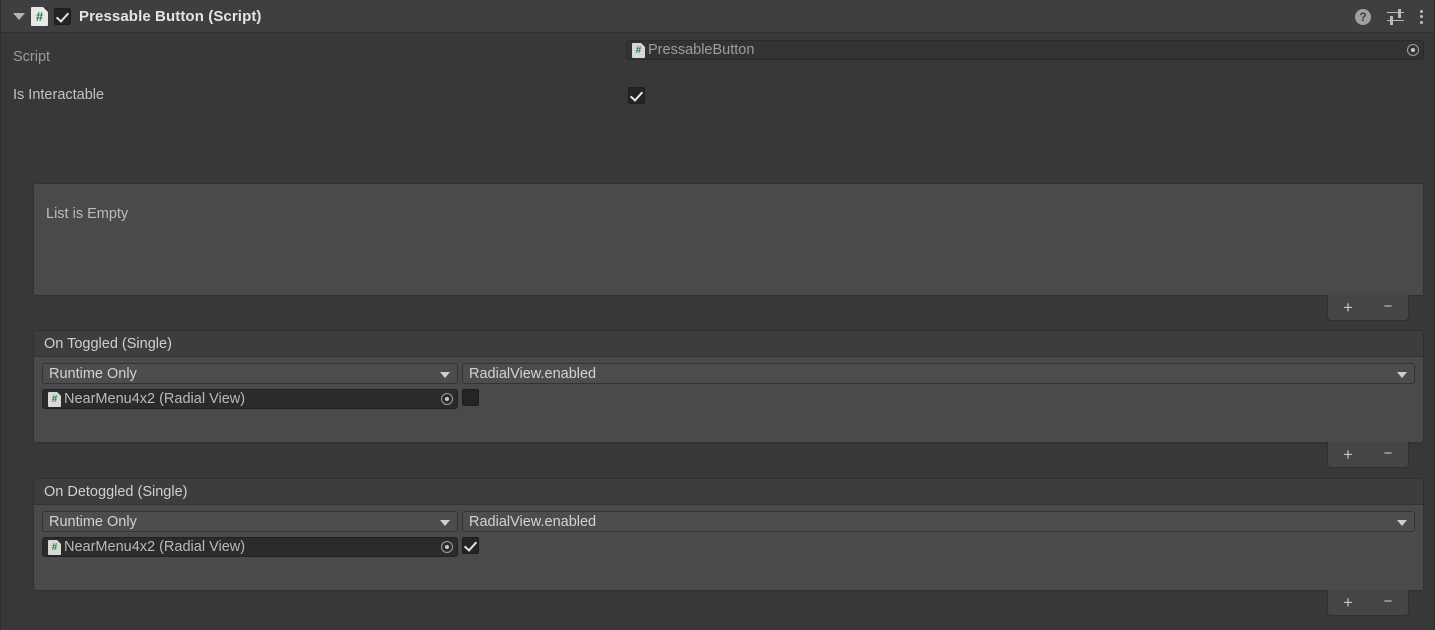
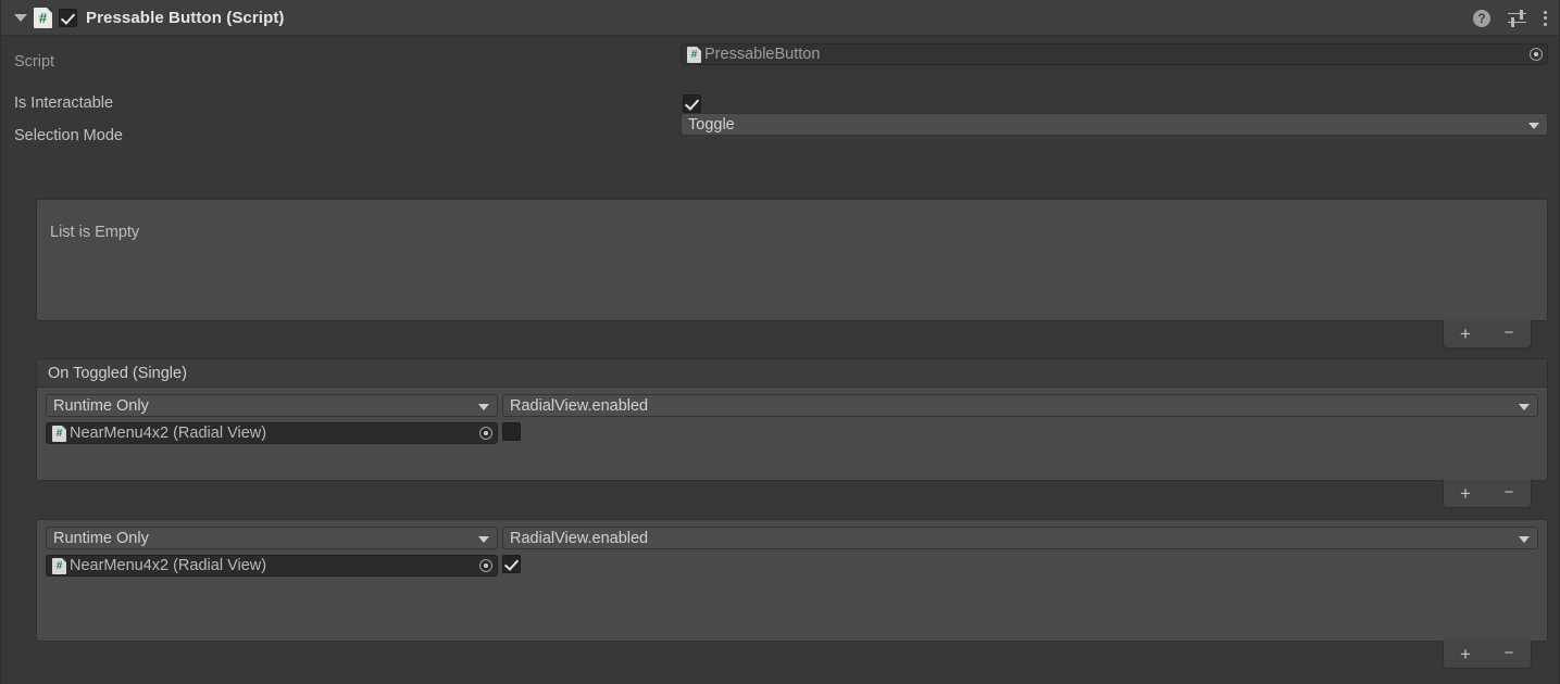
  #
  Pressable Button (Script)
  ?
  Script
  #
  PressableButton
  Is Interactable
+ Selection Mode
+ Toggle
  List is Empty
  +
  −
  On Toggled (Single)
  Runtime Only
  #
  NearMenu4x2 (Radial View)
  RadialView.enabled
  +
  −
- On Detoggled (Single)
  Runtime Only
  #
  NearMenu4x2 (Radial View)
  RadialView.enabled
  +
  −
